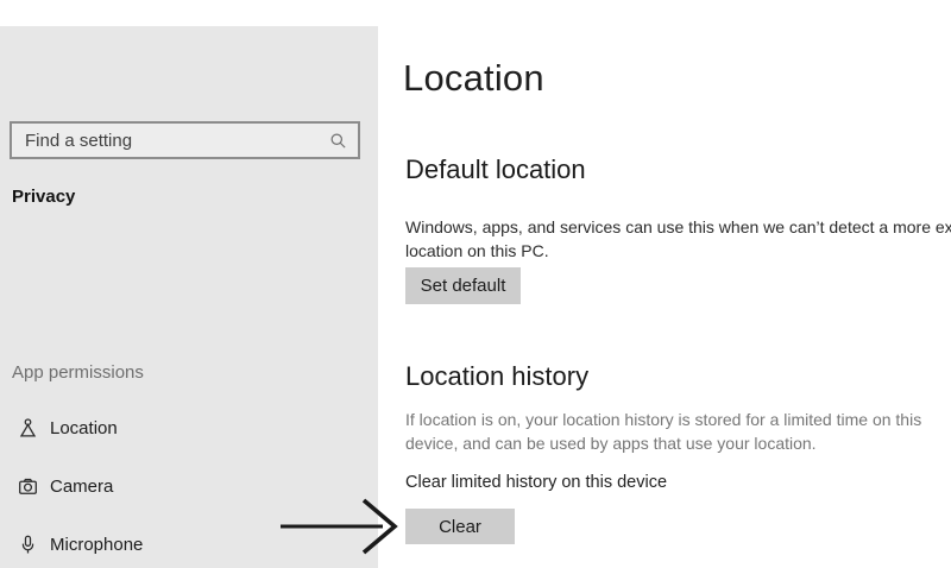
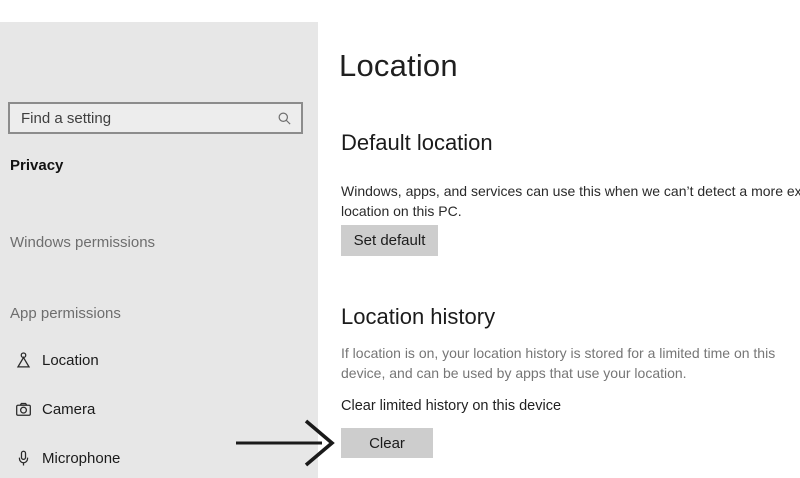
  Find a setting
  Privacy
+ Windows permissions
  App permissions
  Location
  Camera
  Microphone
  Location
  Default location
  Windows, apps, and services can use this when we can’t detect a more ex location on this PC.
  Set default
  Location history
  If location is on, your location history is stored for a limited time on this device, and can be used by apps that use your location.
  Clear limited history on this device
  Clear
